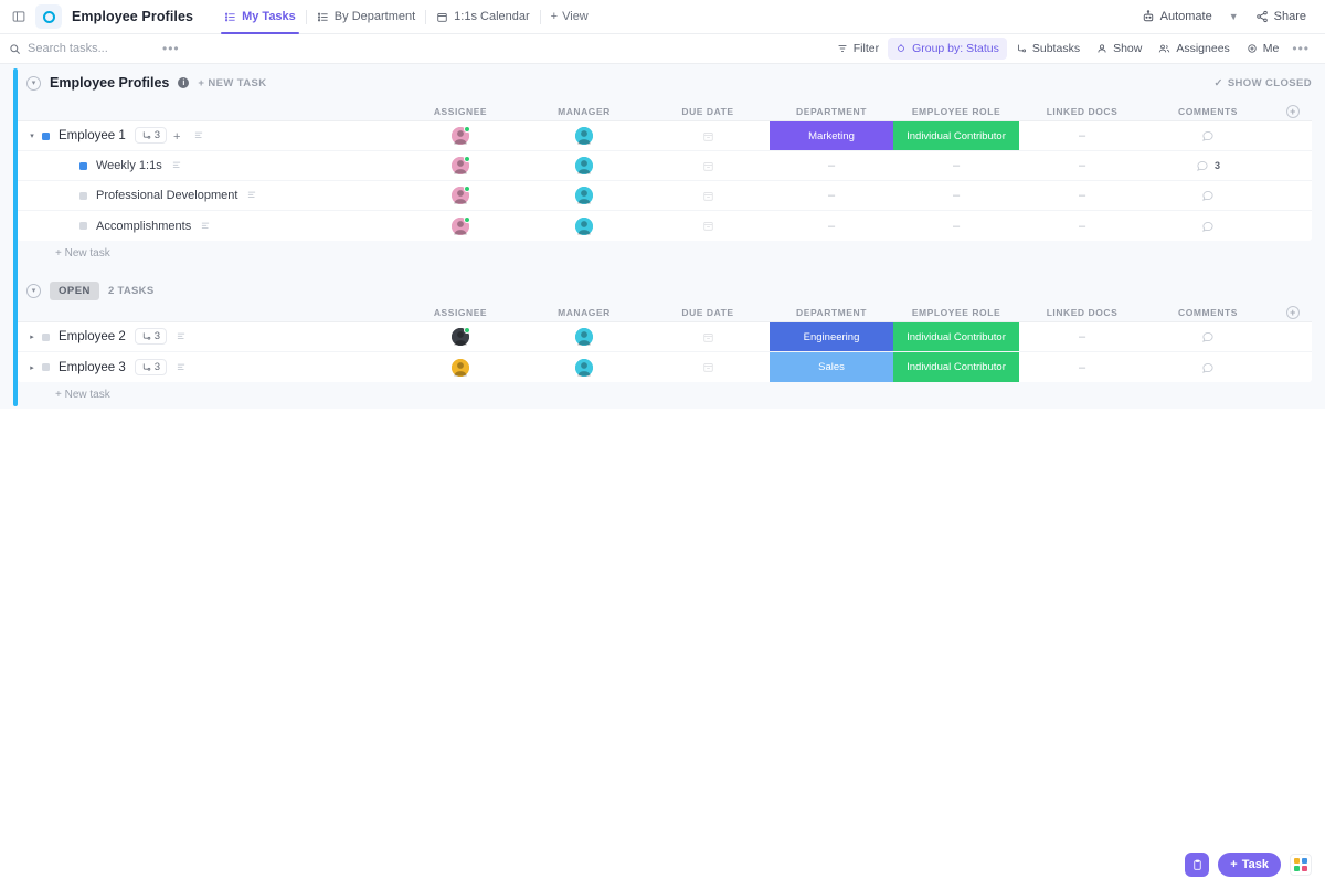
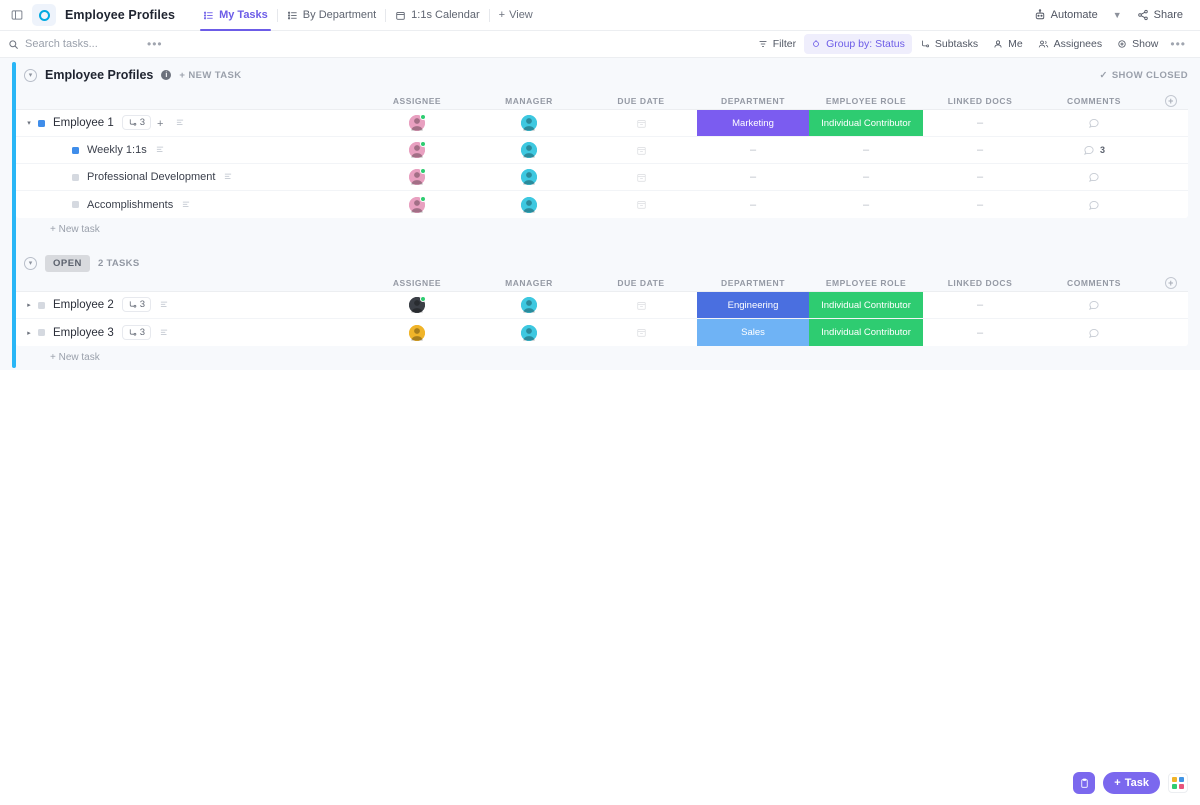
  Employee Profiles
  My Tasks
  By Department
  1:1s Calendar
  +
  View
  Automate
  ▼
  Share
  Search tasks...
  •••
  Filter
  Group by: Status
  Subtasks
- Show
+ Me
  Assignees
- Me
+ Show
  •••
  Employee Profiles
  + NEW TASK
  ✓
  SHOW CLOSED
  ASSIGNEE
  MANAGER
  DUE DATE
  DEPARTMENT
  EMPLOYEE ROLE
  LINKED DOCS
  COMMENTS
  +
  Employee 1
  3
  +
  Marketing
  Individual Contributor
  –
  Weekly 1:1s
  –
  –
  –
  3
  Professional Development
  –
  –
  –
  Accomplishments
  –
  –
  –
  + New task
  OPEN
  2 TASKS
  ASSIGNEE
  MANAGER
  DUE DATE
  DEPARTMENT
  EMPLOYEE ROLE
  LINKED DOCS
  COMMENTS
  +
  Employee 2
  3
  Engineering
  Individual Contributor
  –
  Employee 3
  3
  Sales
  Individual Contributor
  –
  + New task
  +
  Task
